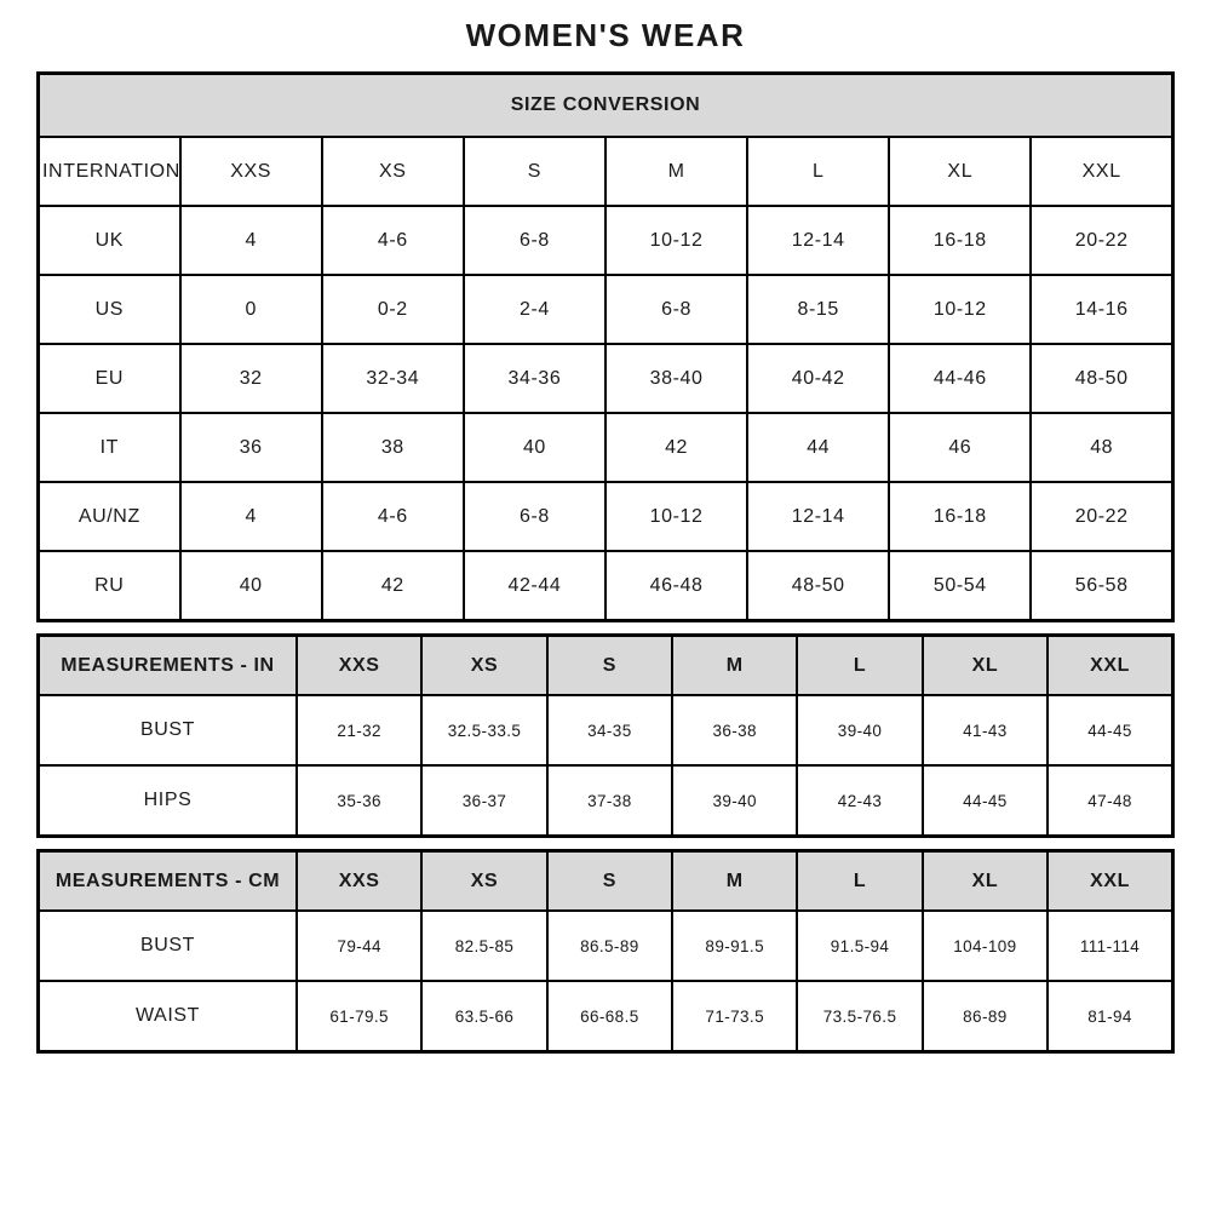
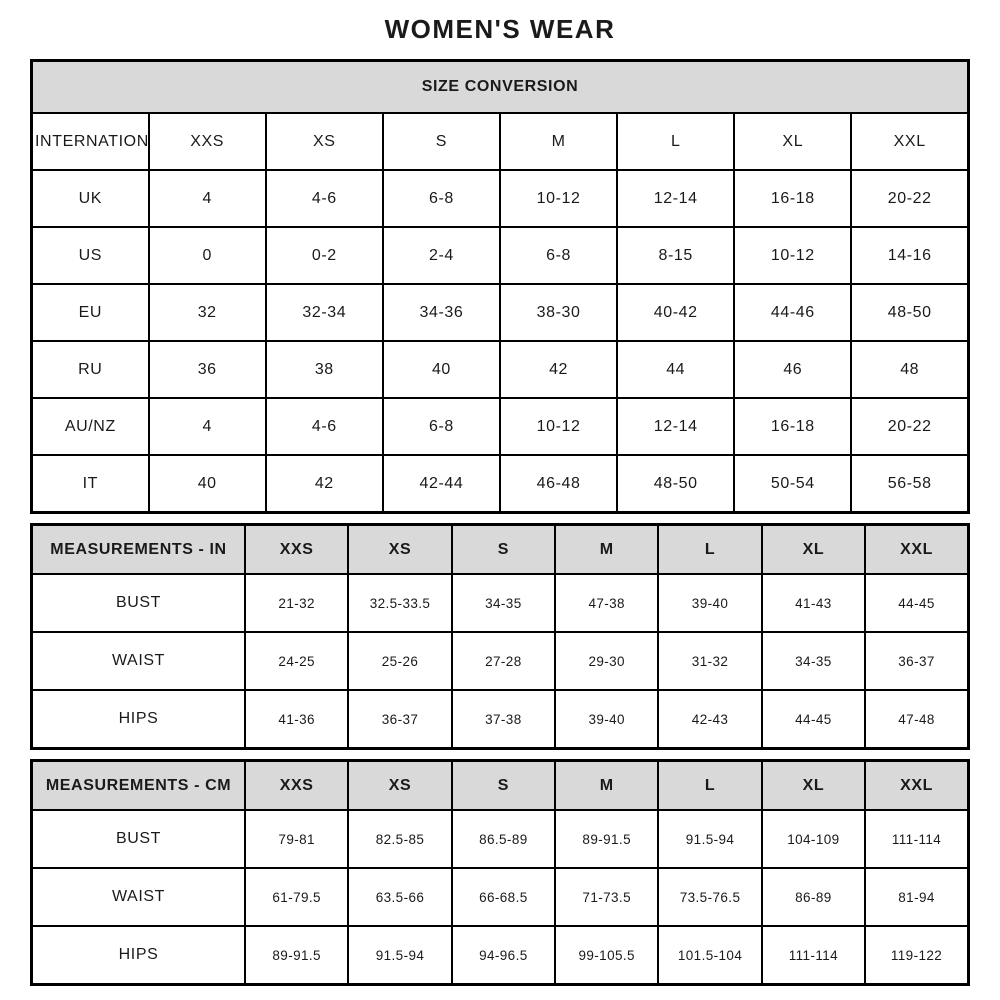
  WOMEN'S WEAR
  SIZE CONVERSION
  INTERNATION	XXS	XS	S	M	L	XL	XXL
  UK	4	4-6	6-8	10-12	12-14	16-18	20-22
  US	0	0-2	2-4	6-8	8-15	10-12	14-16
- EU	32	32-34	34-36	38-40	40-42	44-46	48-50
+ EU	32	32-34	34-36	38-30	40-42	44-46	48-50
- IT	36	38	40	42	44	46	48
+ RU	36	38	40	42	44	46	48
  AU/NZ	4	4-6	6-8	10-12	12-14	16-18	20-22
- RU	40	42	42-44	46-48	48-50	50-54	56-58
+ IT	40	42	42-44	46-48	48-50	50-54	56-58
  MEASUREMENTS - IN	XXS	XS	S	M	L	XL	XXL
- BUST	21-32	32.5-33.5	34-35	36-38	39-40	41-43	44-45
+ BUST	21-32	32.5-33.5	34-35	47-38	39-40	41-43	44-45
+ WAIST	24-25	25-26	27-28	29-30	31-32	34-35	36-37
- HIPS	35-36	36-37	37-38	39-40	42-43	44-45	47-48
+ HIPS	41-36	36-37	37-38	39-40	42-43	44-45	47-48
  MEASUREMENTS - CM	XXS	XS	S	M	L	XL	XXL
- BUST	79-44	82.5-85	86.5-89	89-91.5	91.5-94	104-109	111-114
+ BUST	79-81	82.5-85	86.5-89	89-91.5	91.5-94	104-109	111-114
  WAIST	61-79.5	63.5-66	66-68.5	71-73.5	73.5-76.5	86-89	81-94
+ HIPS	89-91.5	91.5-94	94-96.5	99-105.5	101.5-104	111-114	119-122
